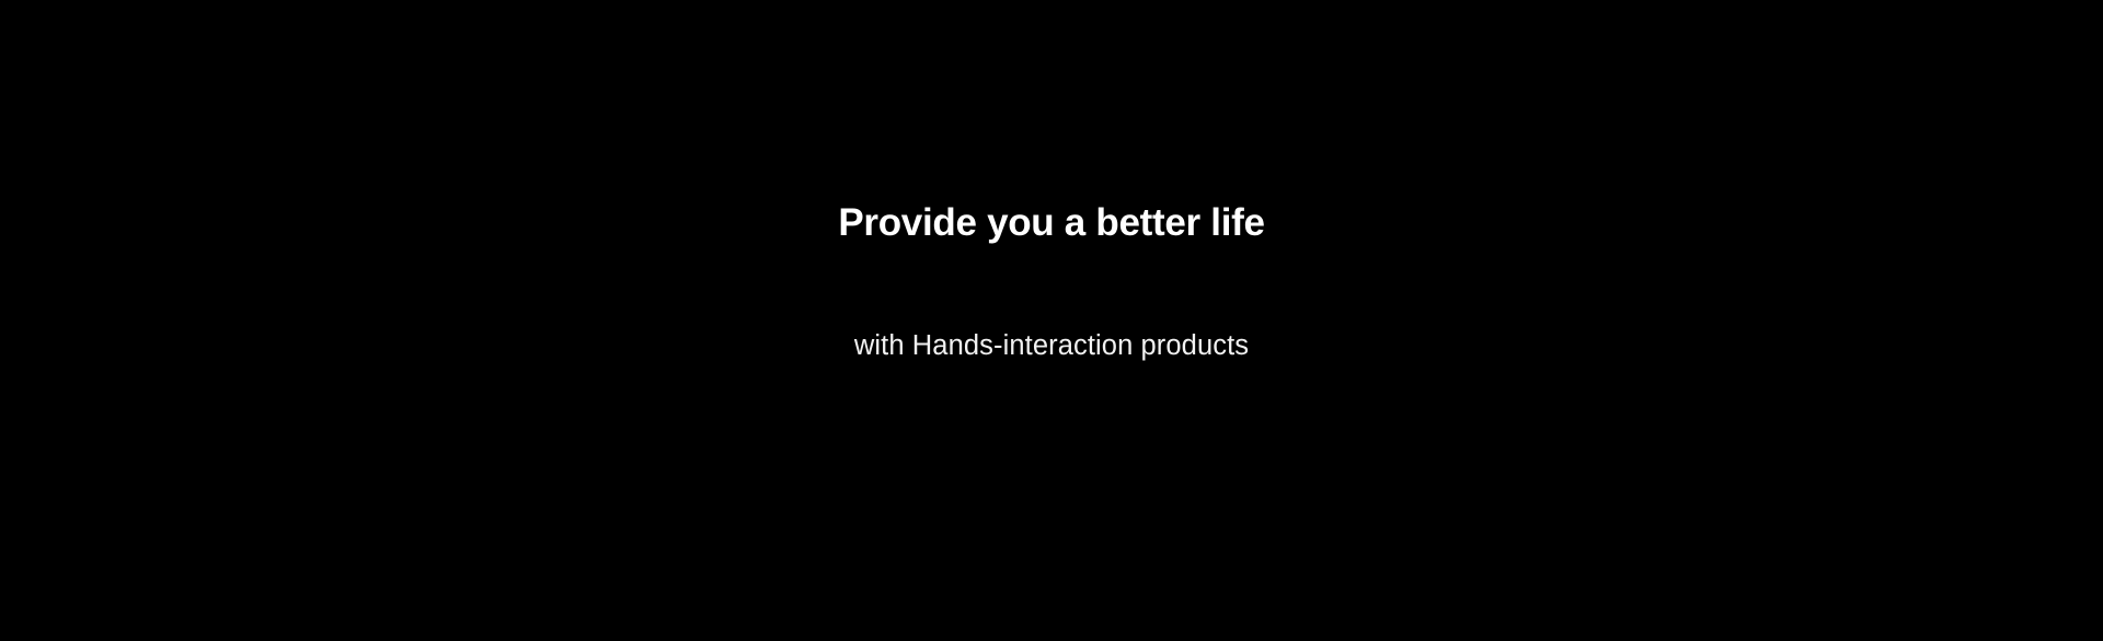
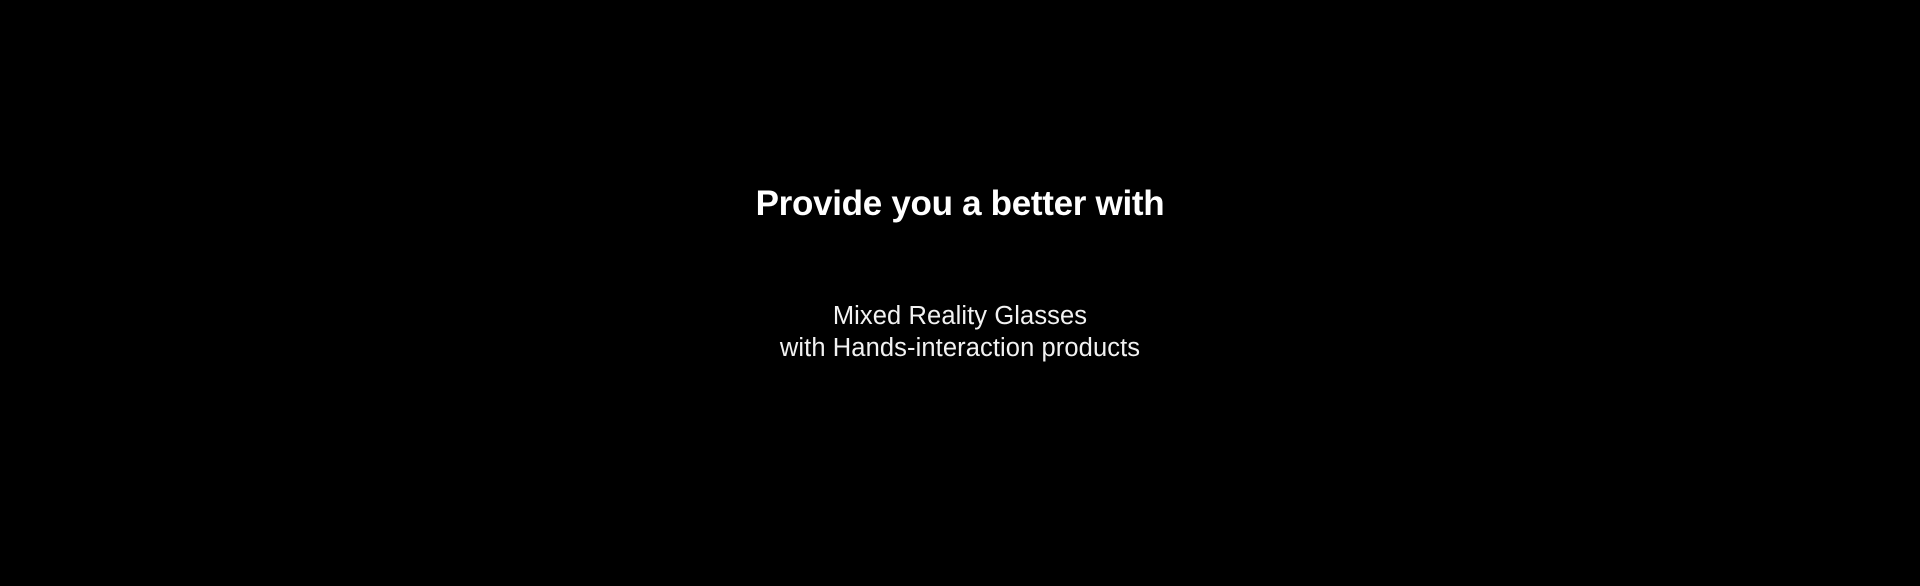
- Provide you a better life
+ Provide you a better with
+ Mixed Reality Glasses
  with Hands-interaction products
